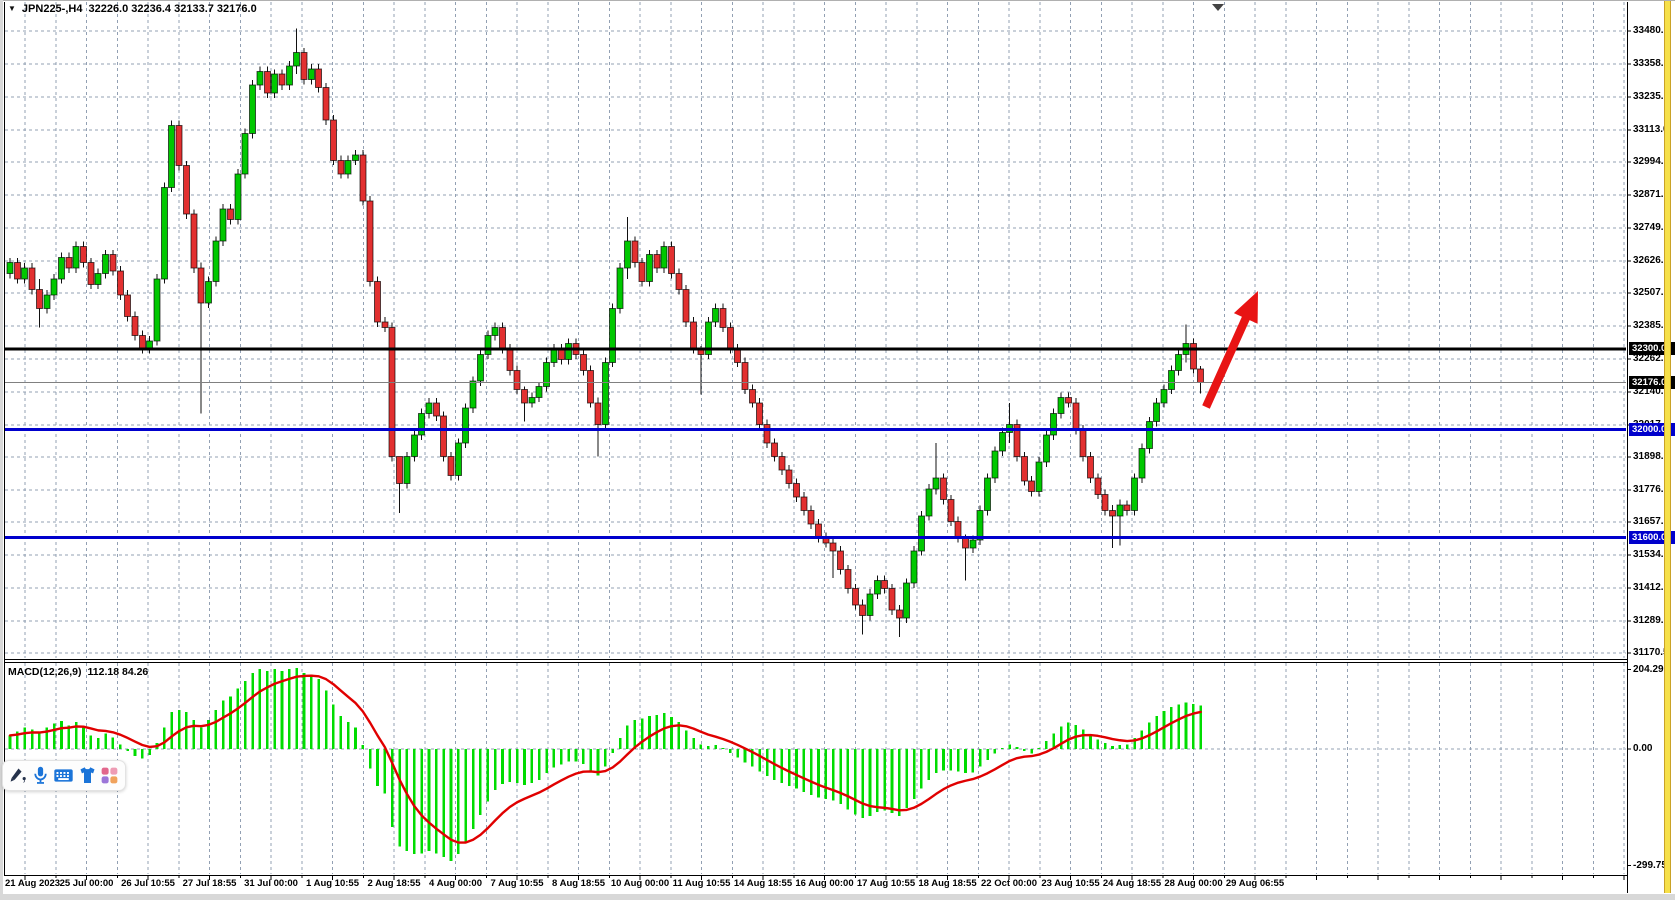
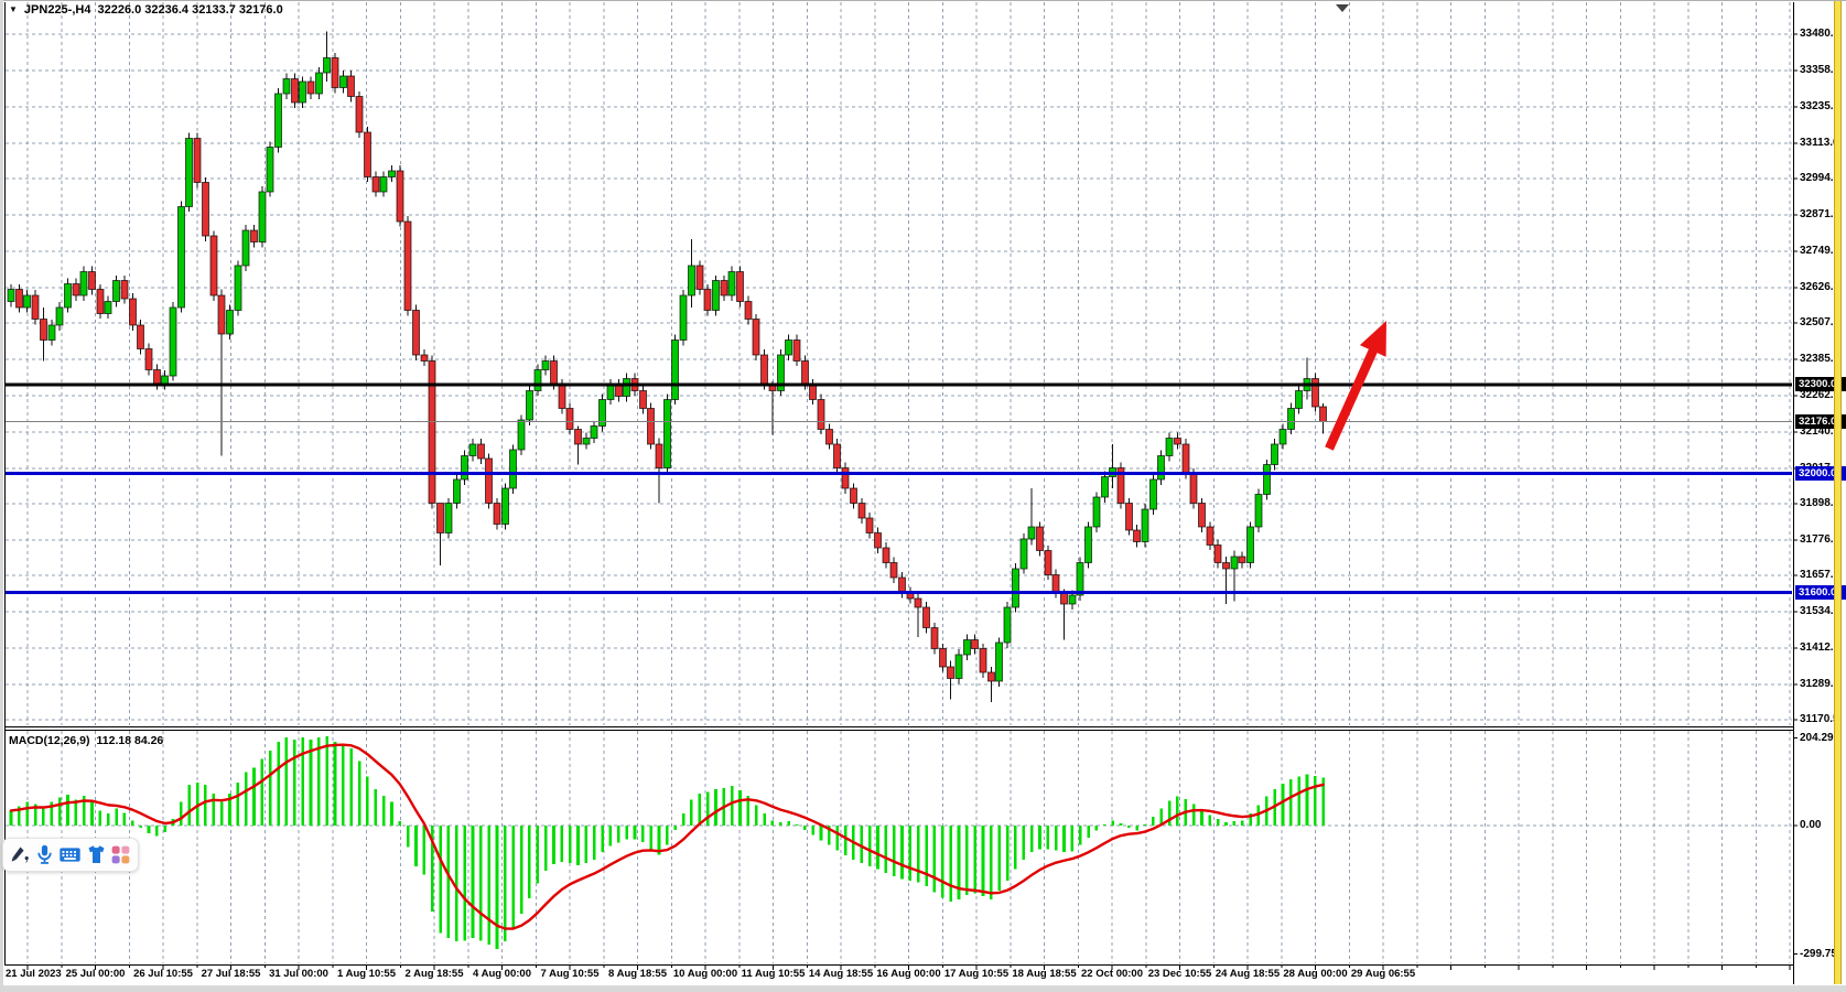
  ▼
  JPN225-,H4
  32226.0 32236.4 32133.7 32176.0
  MACD(12,26,9)
  112.18 84.26
  33480.
  33358.
  33235.
  33113.
  32994.
  32871.
  32749.
  32626.
  32507.
  32385.
  32262.
  32140.
  31898.
  31776.
  31657.
  31534.
  31412.
  31289.
  31170.
  32300.
  32000.
  31600.
  32176.
- 21 Aug 2023
+ 21 Jul 2023
  25 Jul 00:00
  26 Jul 10:55
  27 Jul 18:55
  31 Jul 00:00
  1 Aug 10:55
  2 Aug 18:55
  4 Aug 00:00
  7 Aug 10:55
  8 Aug 18:55
  10 Aug 00:00
  11 Aug 10:55
  14 Aug 18:55
  16 Aug 00:00
  17 Aug 10:55
  18 Aug 18:55
  22 Oct 00:00
- 23 Aug 10:55
+ 23 Dec 10:55
  24 Aug 18:55
  28 Aug 00:00
  29 Aug 06:55
  204.29
  0.00
  -299.7
